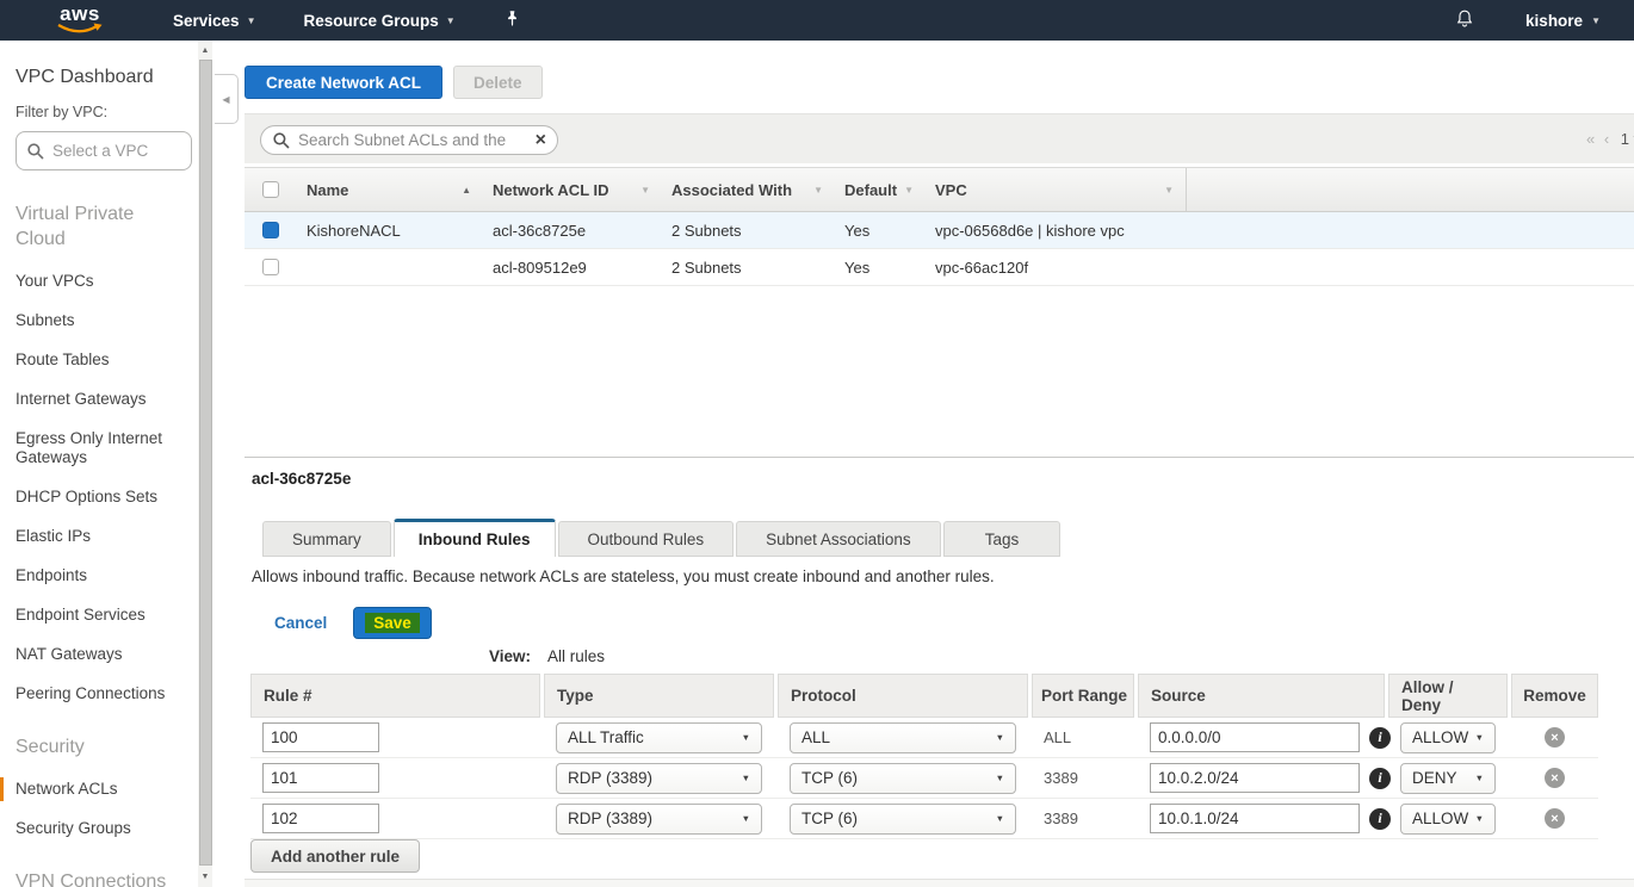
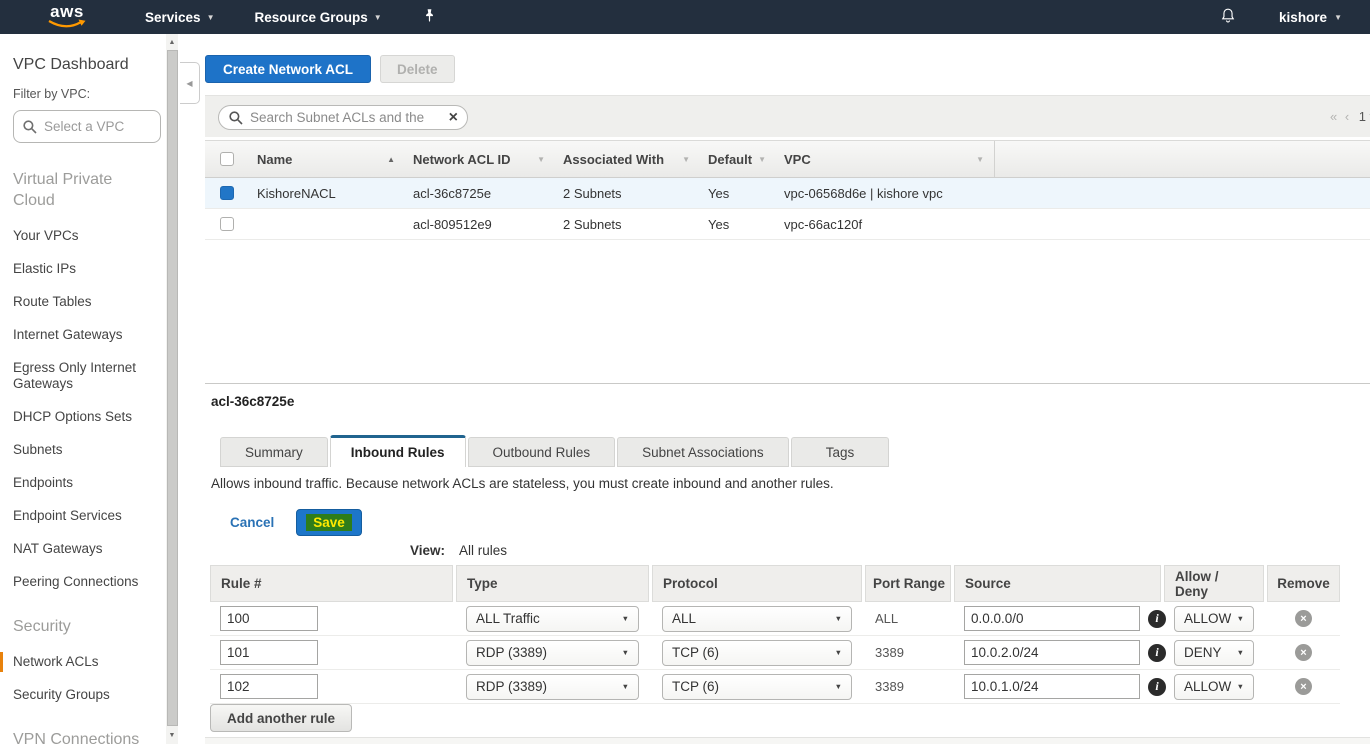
  aws
  Services
  ▼
  Resource Groups
  ▼
  kishore
  ▼
  VPC Dashboard
  Filter by VPC:
  Select a VPC
  Virtual Private Cloud
  Your VPCs
- Subnets
+ Elastic IPs
  Route Tables
  Internet Gateways
  Egress Only Internet Gateways
  DHCP Options Sets
- Elastic IPs
+ Subnets
  Endpoints
  Endpoint Services
  NAT Gateways
  Peering Connections
  Security
  Network ACLs
  Security Groups
  VPN Connections
  ◀
  Create Network ACL
  Delete
  Search Subnet ACLs and the
  ×
  « ‹ 1
  Name
  ▲
  Network ACL ID
  ▼
  Associated With
  ▼
  Default
  ▼
  VPC
  ▼
  KishoreNACL
  acl-36c8725e
  2 Subnets
  Yes
  vpc-06568d6e | kishore vpc
  acl-809512e9
  2 Subnets
  Yes
  vpc-66ac120f
  acl-36c8725e
  Summary
  Inbound Rules
  Outbound Rules
  Subnet Associations
  Tags
  Allows inbound traffic. Because network ACLs are stateless, you must create inbound and another rules.
  Cancel
  Save
  View:
  All rules
  Rule #
  Type
  Protocol
  Port Range
  Source
  Allow / Deny
  Remove
  100
  ALL Traffic
  ▼
  ALL
  ▼
  ALL
  0.0.0.0/0
  i
  ALLOW
  ▼
  ×
  101
  RDP (3389)
  ▼
  TCP (6)
  ▼
  3389
  10.0.2.0/24
  i
  DENY
  ▼
  ×
  102
  RDP (3389)
  ▼
  TCP (6)
  ▼
  3389
  10.0.1.0/24
  i
  ALLOW
  ▼
  ×
  Add another rule
